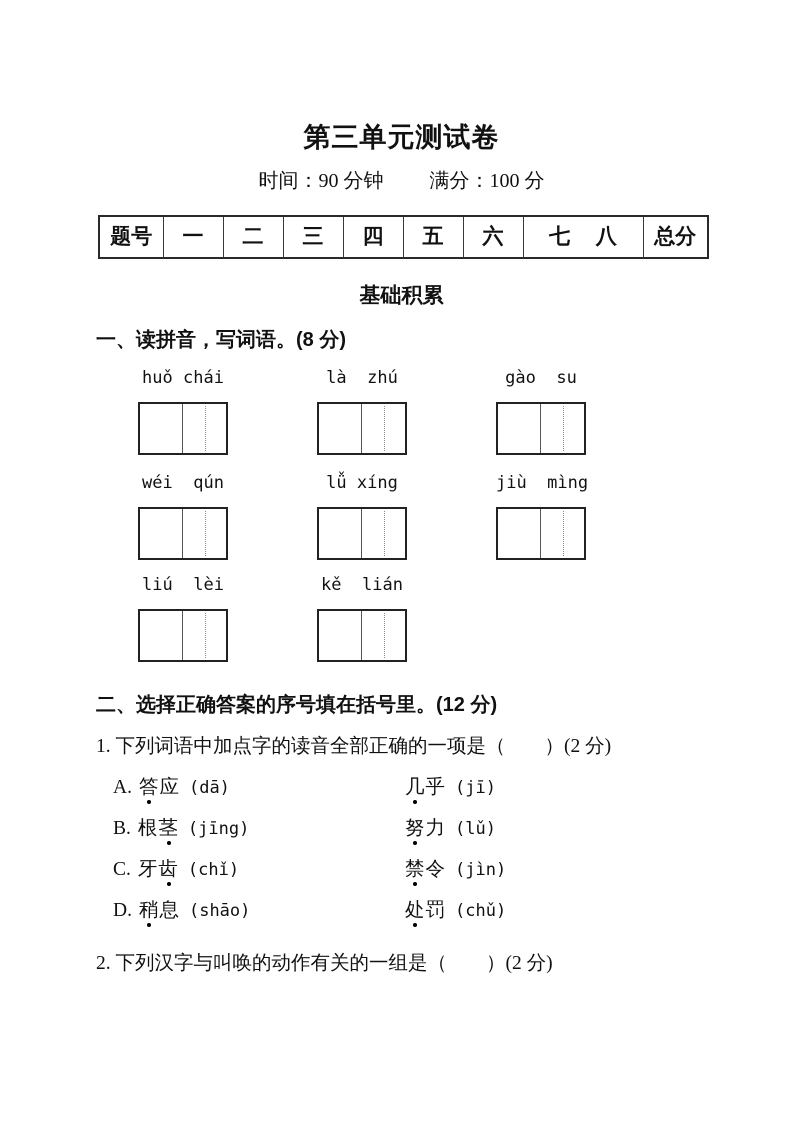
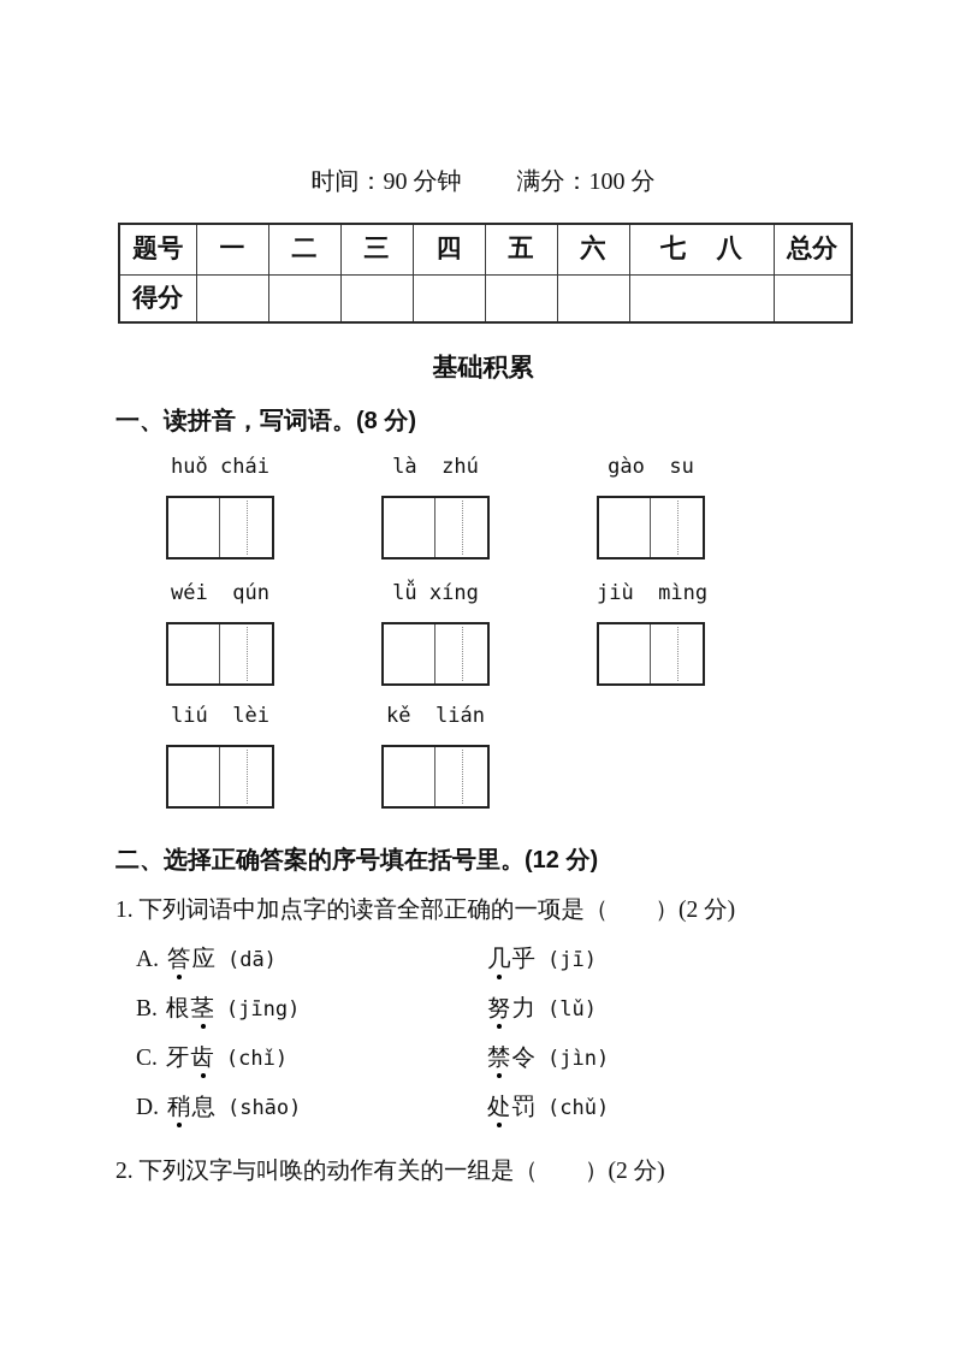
- 第三单元测试卷
  时间：90 分钟
  满分：100 分
  题号	一	二	三	四	五	六	七 八	总分
+ 得分
  基础积累
  一、读拼音，写词语。(8 分)
  huǒ chái
  là zhú
  gào su
  wéi qún
  lǚ xíng
  jiù mìng
  liú lèi
  kě lián
  二、选择正确答案的序号填在括号里。(12 分)
  1. 下列词语中加点字的读音全部正确的一项是（ ）(2 分)
  A.
  答应
  (dā)
  几乎
  (jī)
  B.
  根茎
  (jīng)
  努力
  (lǔ)
  C.
  牙齿
  (chǐ)
  禁令
  (jìn)
  D.
  稍息
  (shāo)
  处罚
  (chǔ)
  2. 下列汉字与叫唤的动作有关的一组是（ ）(2 分)
